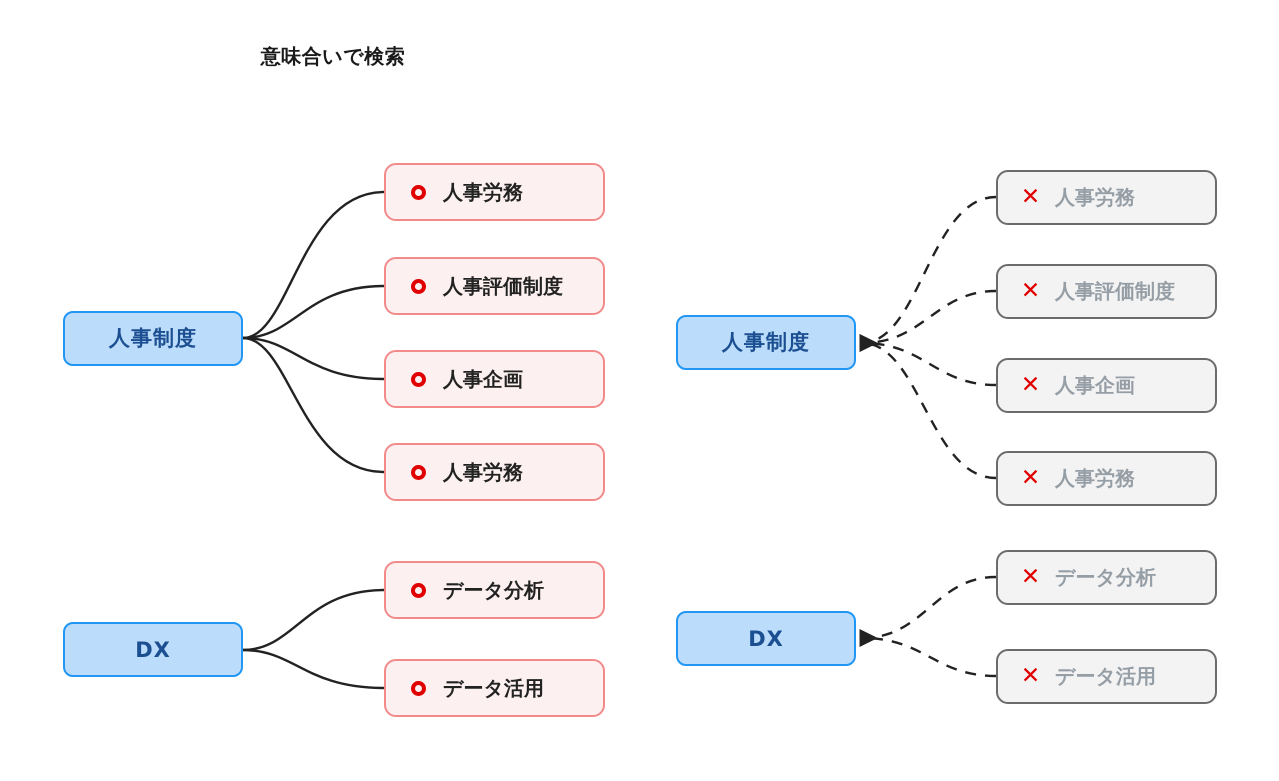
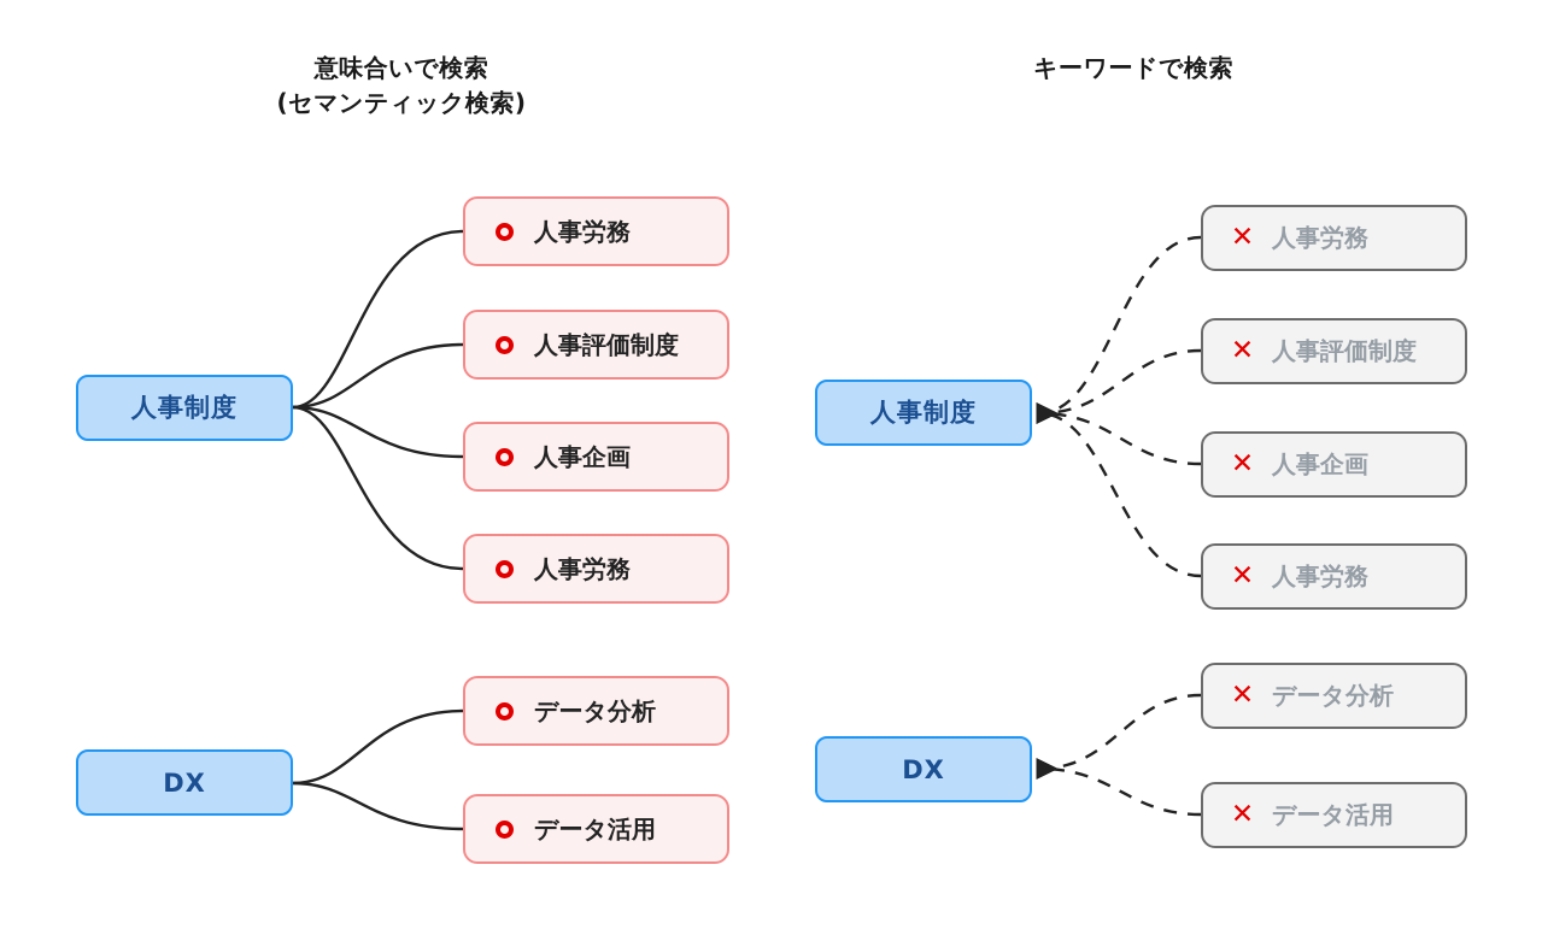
  意味合いで検索
+ (セマンティック検索)
+ キーワードで検索
  人事制度
  人事労務
  人事評価制度
  人事企画
  人事労務
  DX
  データ分析
  データ活用
  人事制度
  ✕
  人事労務
  ✕
  人事評価制度
  ✕
  人事企画
  ✕
  人事労務
  DX
  ✕
  データ分析
  ✕
  データ活用
